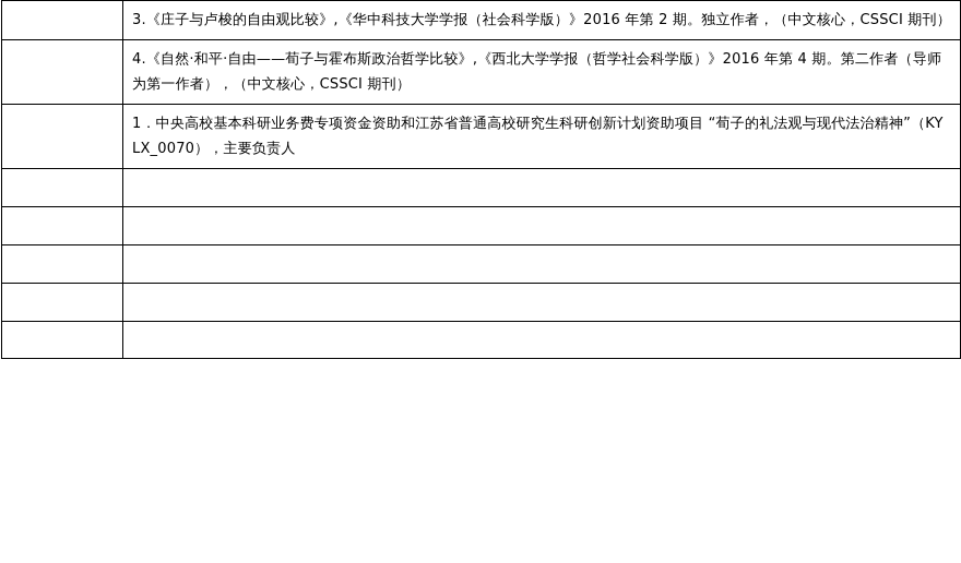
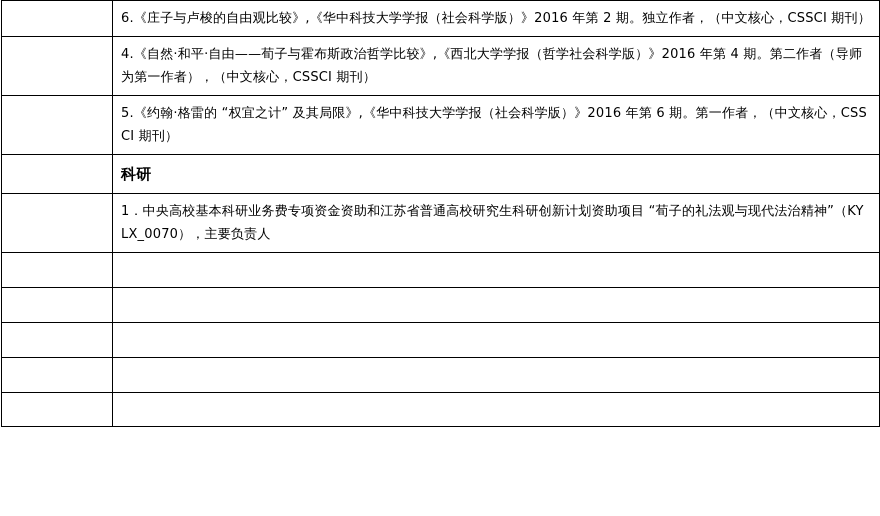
- 	3.《庄子与卢梭的自由观比较》,《华中科技大学学报（社会科学版）》2016 年第 2 期。独立作者，（中文核心，CSSCI 期刊）
+ 	6.《庄子与卢梭的自由观比较》,《华中科技大学学报（社会科学版）》2016 年第 2 期。独立作者，（中文核心，CSSCI 期刊）
  	4.《自然·和平·自由——荀子与霍布斯政治哲学比较》,《西北大学学报（哲学社会科学版）》2016 年第 4 期。第二作者（导师为第一作者），（中文核心，CSSCI 期刊）
+ 	5.《约翰·格雷的 “权宜之计” 及其局限》,《华中科技大学学报（社会科学版）》2016 年第 6 期。第一作者，（中文核心，CSSCI 期刊）
+ 	科研
  	1．中央高校基本科研业务费专项资金资助和江苏省普通高校研究生科研创新计划资助项目 “荀子的礼法观与现代法治精神”（KYLX_0070），主要负责人
